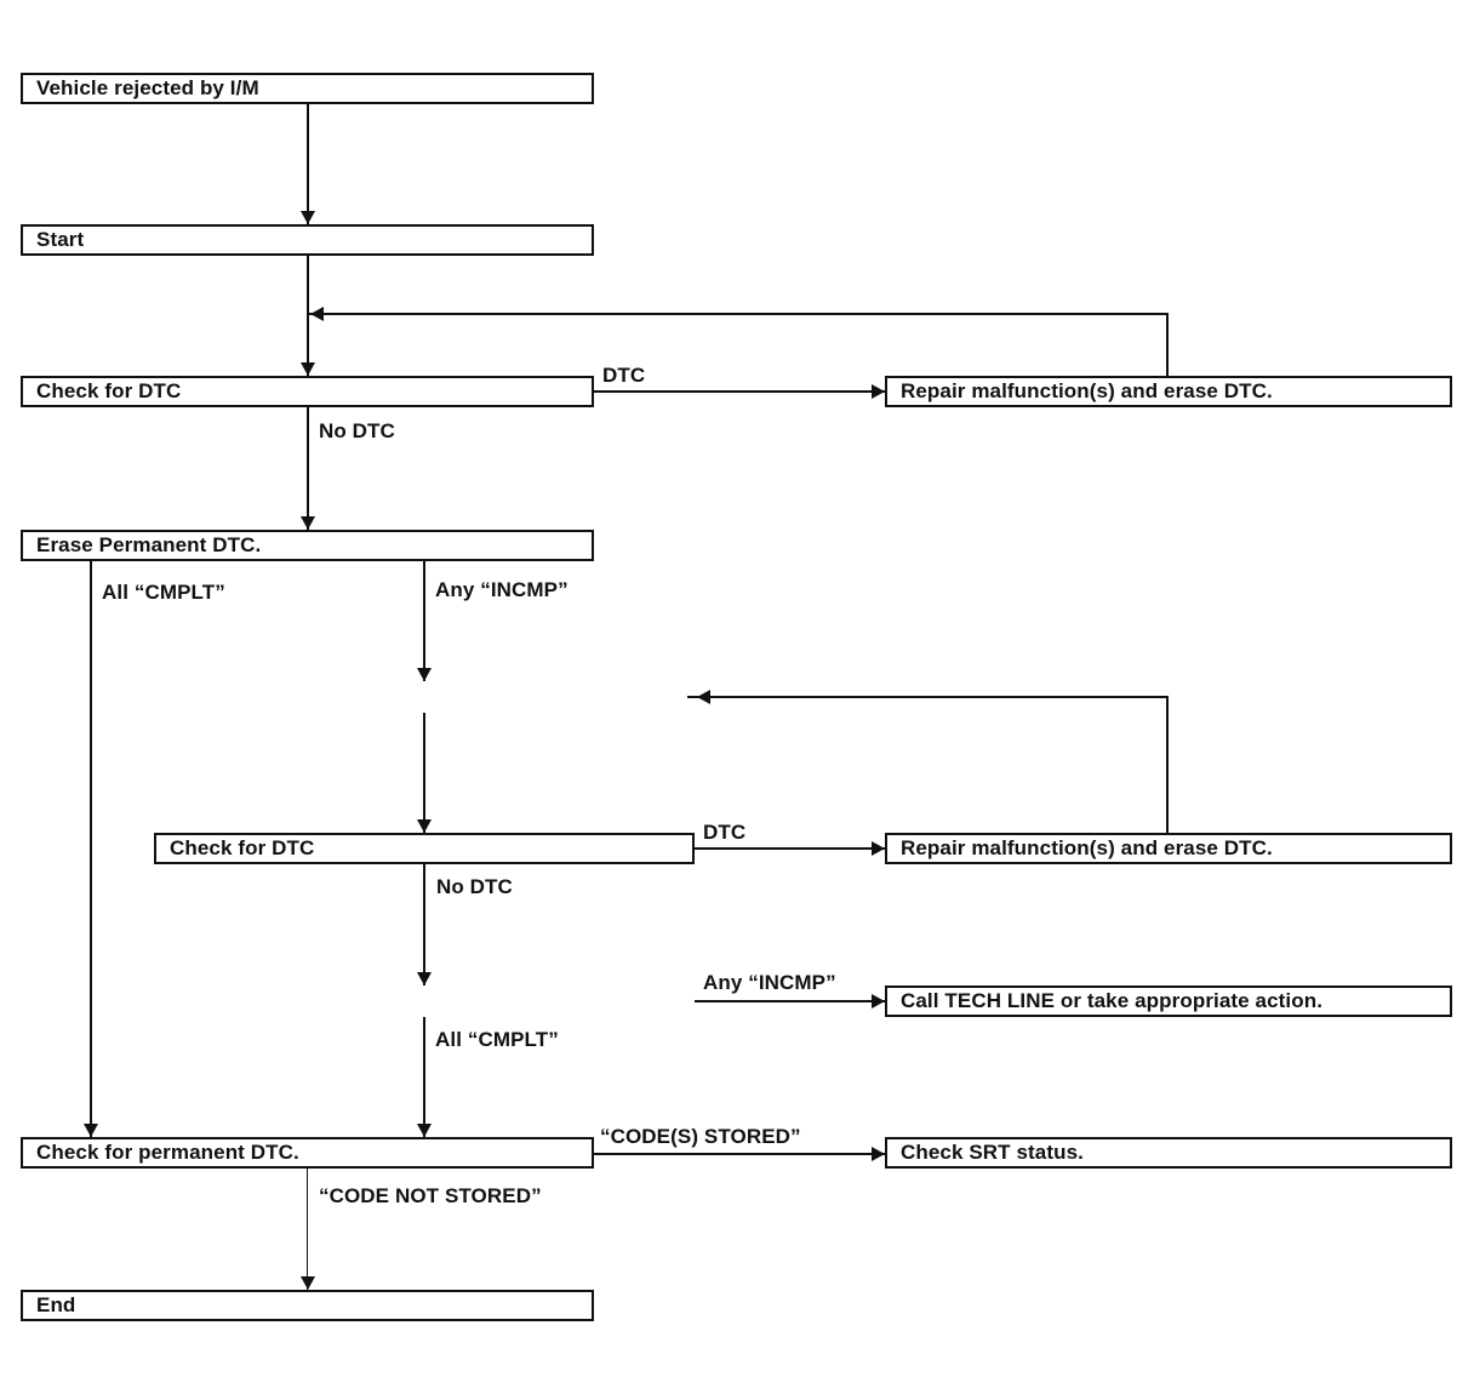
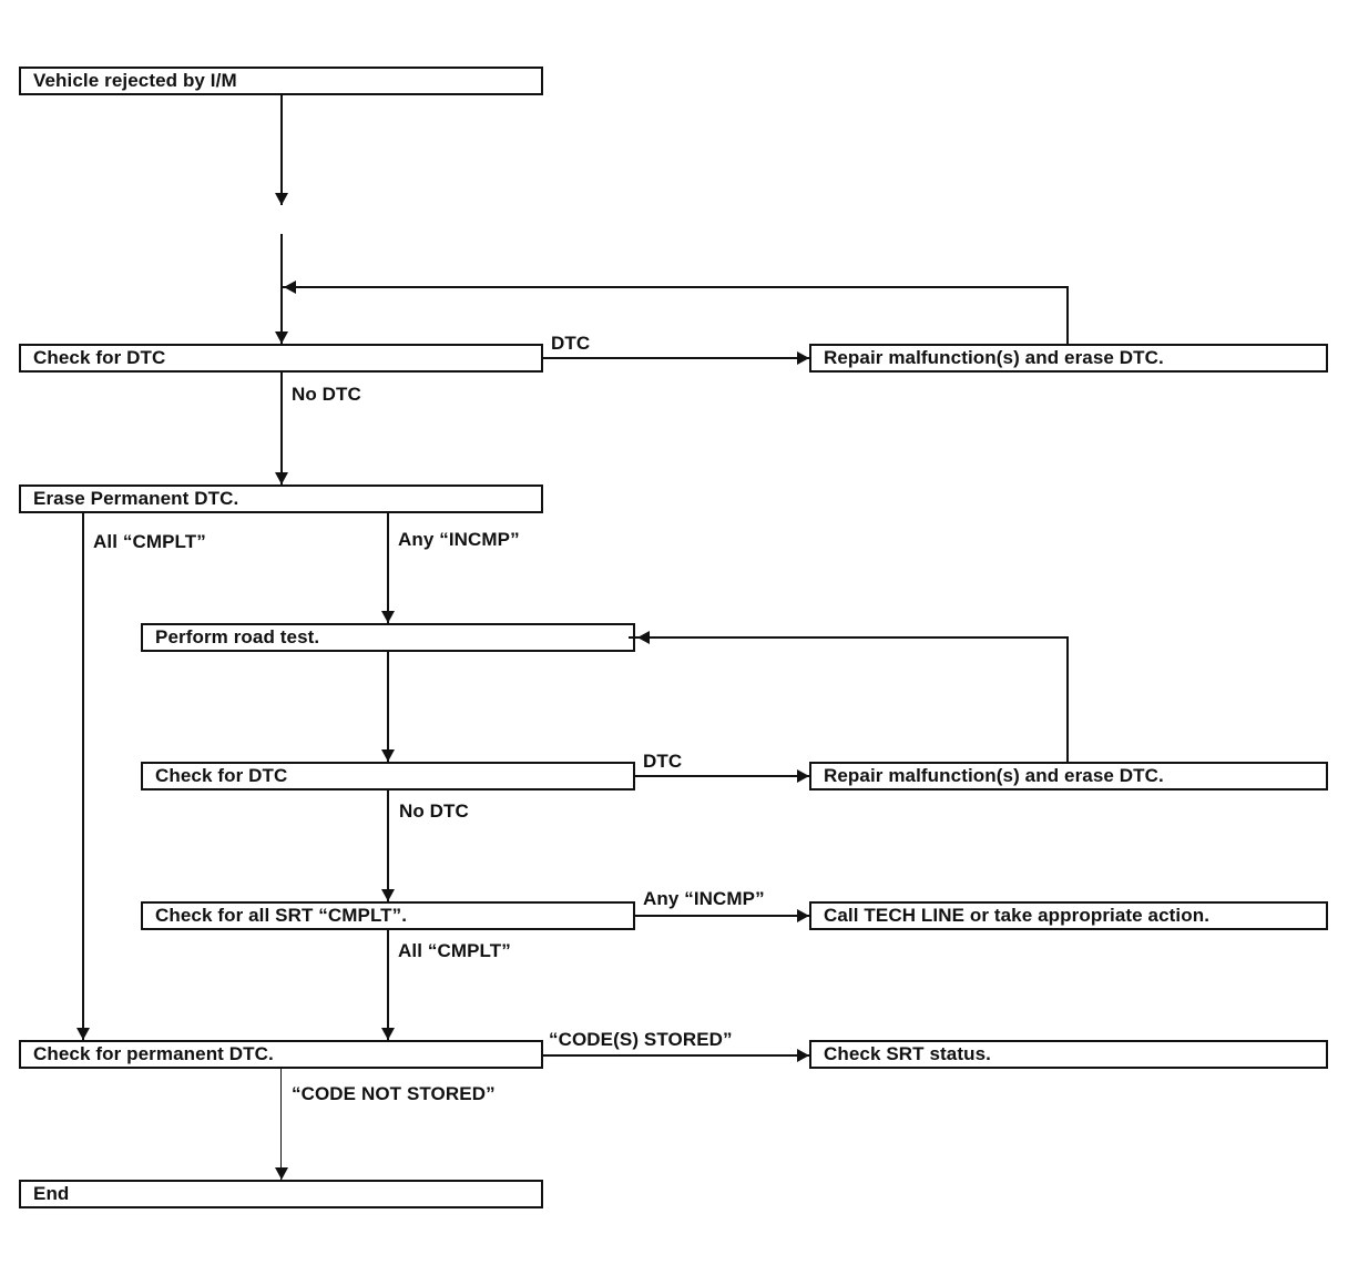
  Vehicle rejected by I/M
- Start
  Check for DTC
  Repair malfunction(s) and erase DTC.
  Erase Permanent DTC.
+ Perform road test.
  Check for DTC
  Repair malfunction(s) and erase DTC.
+ Check for all SRT “CMPLT”.
  Call TECH LINE or take appropriate action.
  Check for permanent DTC.
  Check SRT status.
  End
  DTC
  No DTC
  All “CMPLT”
  Any “INCMP”
  DTC
  No DTC
  Any “INCMP”
  All “CMPLT”
  “CODE(S) STORED”
  “CODE NOT STORED”
